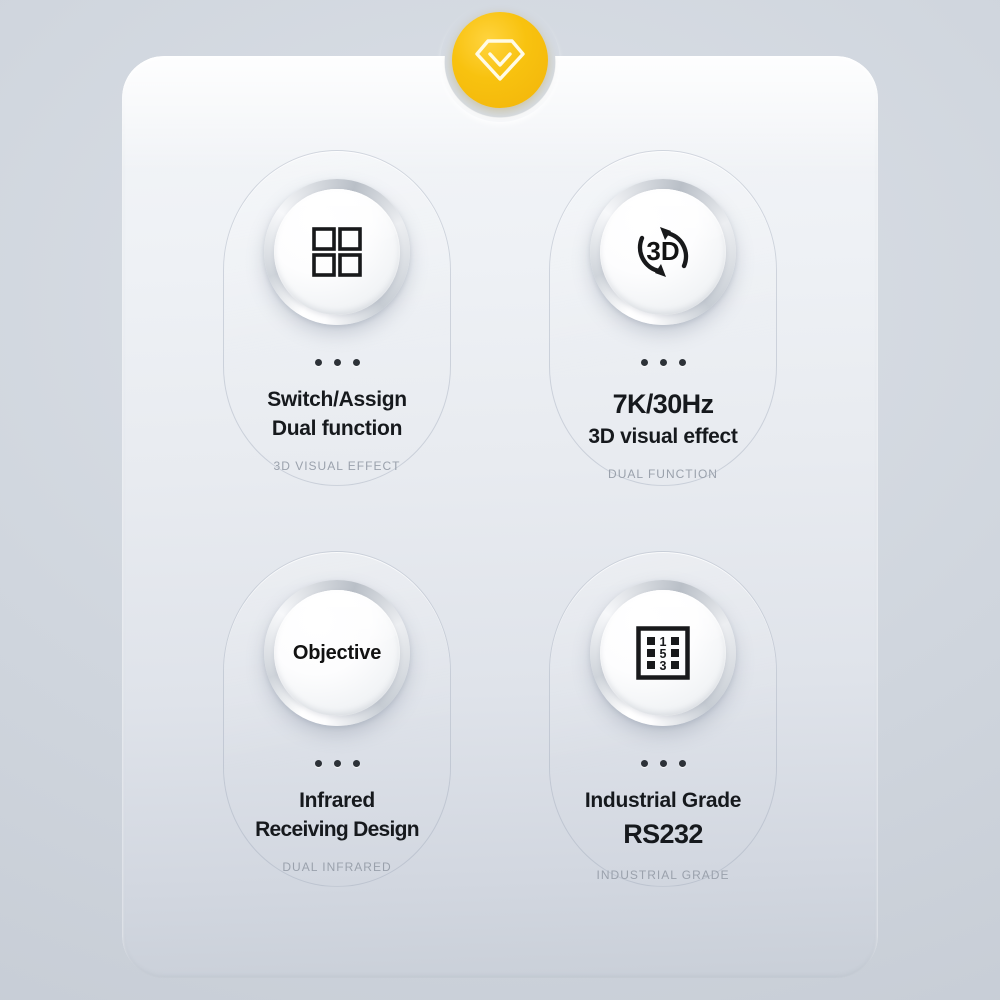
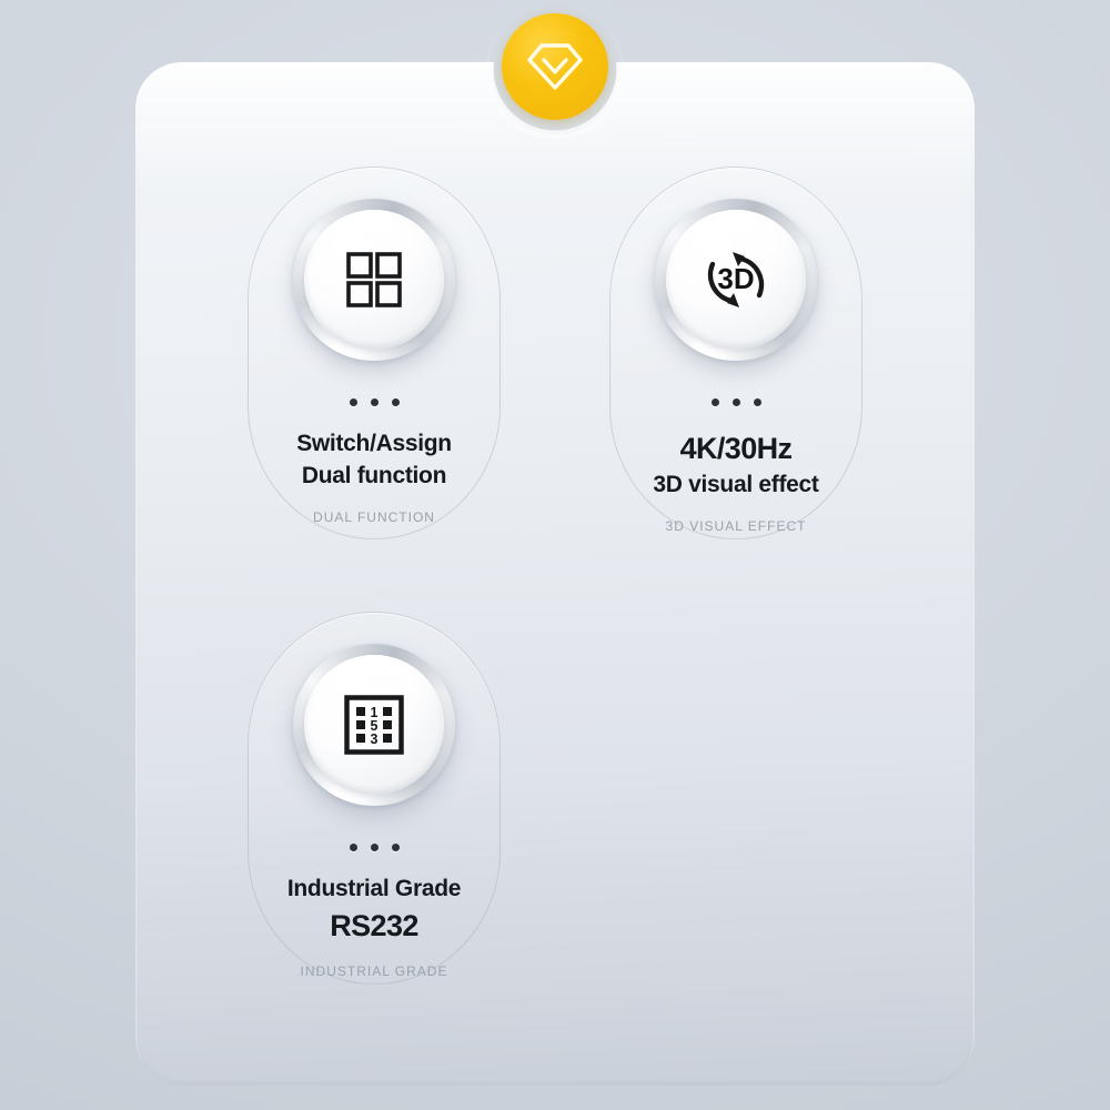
  Switch/Assign
  Dual function
- 3D VISUAL EFFECT
+ DUAL FUNCTION
  3D
- 7K/30Hz
+ 4K/30Hz
  3D visual effect
- DUAL FUNCTION
+ 3D VISUAL EFFECT
- Objective
- Infrared
- Receiving Design
- DUAL INFRARED
  1
  5
  3
  Industrial Grade
  RS232
  INDUSTRIAL GRADE
